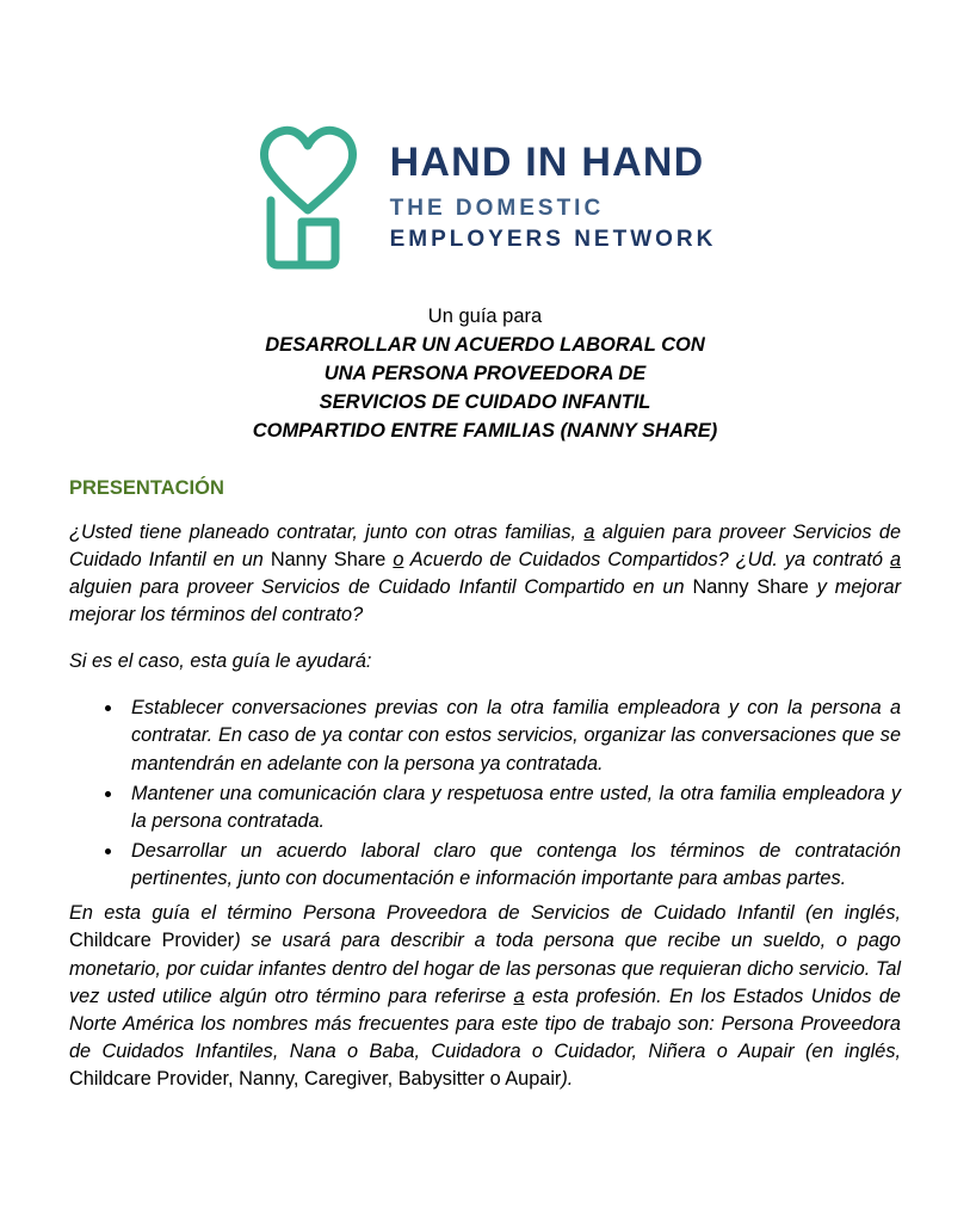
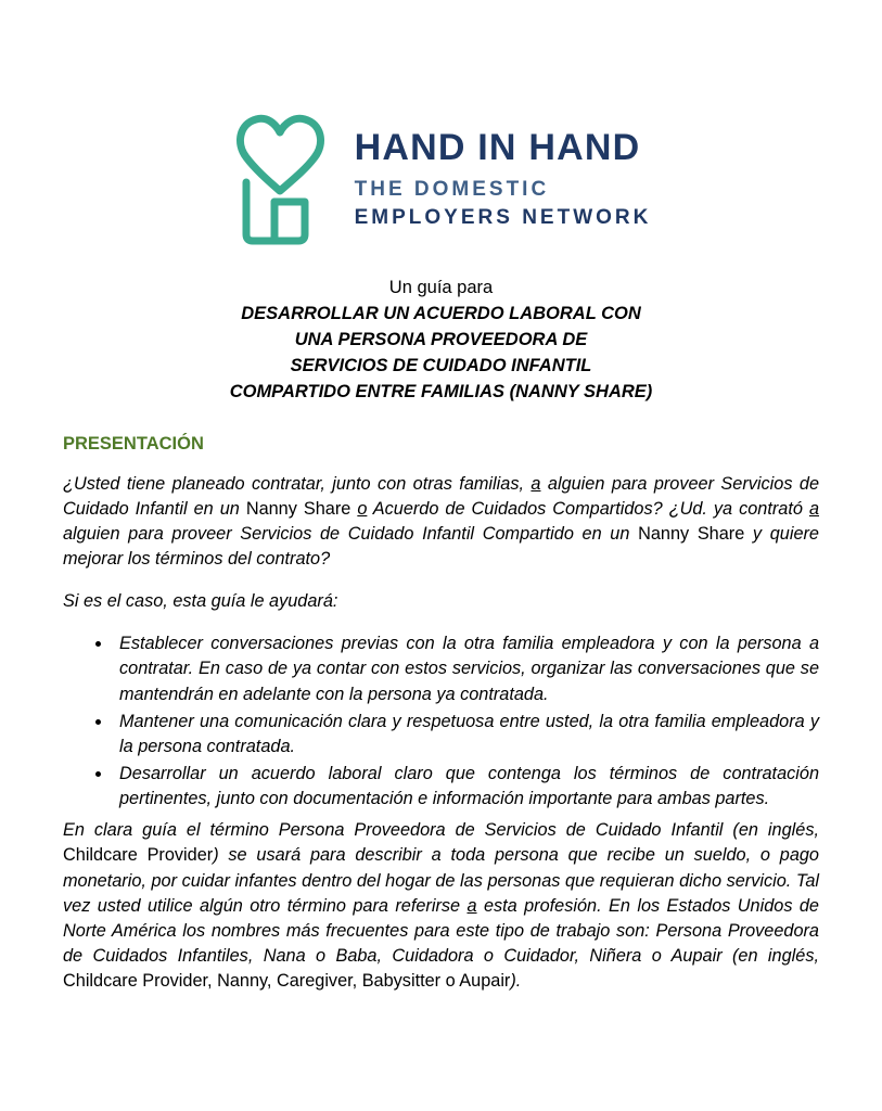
  HAND IN HAND
  THE DOMESTIC
  EMPLOYERS NETWORK
  Un guía para
  DESARROLLAR UN ACUERDO LABORAL CON
  UNA PERSONA PROVEEDORA DE
  SERVICIOS DE CUIDADO INFANTIL
  COMPARTIDO ENTRE FAMILIAS (NANNY SHARE)
  PRESENTACIÓN
- ¿Usted tiene planeado contratar, junto con otras familias, a alguien para proveer Servicios de Cuidado Infantil en un Nanny Share o Acuerdo de Cuidados Compartidos? ¿Ud. ya contrató a alguien para proveer Servicios de Cuidado Infantil Compartido en un Nanny Share y mejorar mejorar los términos del contrato?
+ ¿Usted tiene planeado contratar, junto con otras familias, a alguien para proveer Servicios de Cuidado Infantil en un Nanny Share o Acuerdo de Cuidados Compartidos? ¿Ud. ya contrató a alguien para proveer Servicios de Cuidado Infantil Compartido en un Nanny Share y quiere mejorar los términos del contrato?
  Si es el caso, esta guía le ayudará:
  Establecer conversaciones previas con la otra familia empleadora y con la persona a contratar. En caso de ya contar con estos servicios, organizar las conversaciones que se mantendrán en adelante con la persona ya contratada.
  Mantener una comunicación clara y respetuosa entre usted, la otra familia empleadora y la persona contratada.
  Desarrollar un acuerdo laboral claro que contenga los términos de contratación pertinentes, junto con documentación e información importante para ambas partes.
- En esta guía el término Persona Proveedora de Servicios de Cuidado Infantil (en inglés, Childcare Provider) se usará para describir a toda persona que recibe un sueldo, o pago monetario, por cuidar infantes dentro del hogar de las personas que requieran dicho servicio. Tal vez usted utilice algún otro término para referirse a esta profesión. En los Estados Unidos de Norte América los nombres más frecuentes para este tipo de trabajo son: Persona Proveedora de Cuidados Infantiles, Nana o Baba, Cuidadora o Cuidador, Niñera o Aupair (en inglés, Childcare Provider, Nanny, Caregiver, Babysitter o Aupair).
+ En clara guía el término Persona Proveedora de Servicios de Cuidado Infantil (en inglés, Childcare Provider) se usará para describir a toda persona que recibe un sueldo, o pago monetario, por cuidar infantes dentro del hogar de las personas que requieran dicho servicio. Tal vez usted utilice algún otro término para referirse a esta profesión. En los Estados Unidos de Norte América los nombres más frecuentes para este tipo de trabajo son: Persona Proveedora de Cuidados Infantiles, Nana o Baba, Cuidadora o Cuidador, Niñera o Aupair (en inglés, Childcare Provider, Nanny, Caregiver, Babysitter o Aupair).
